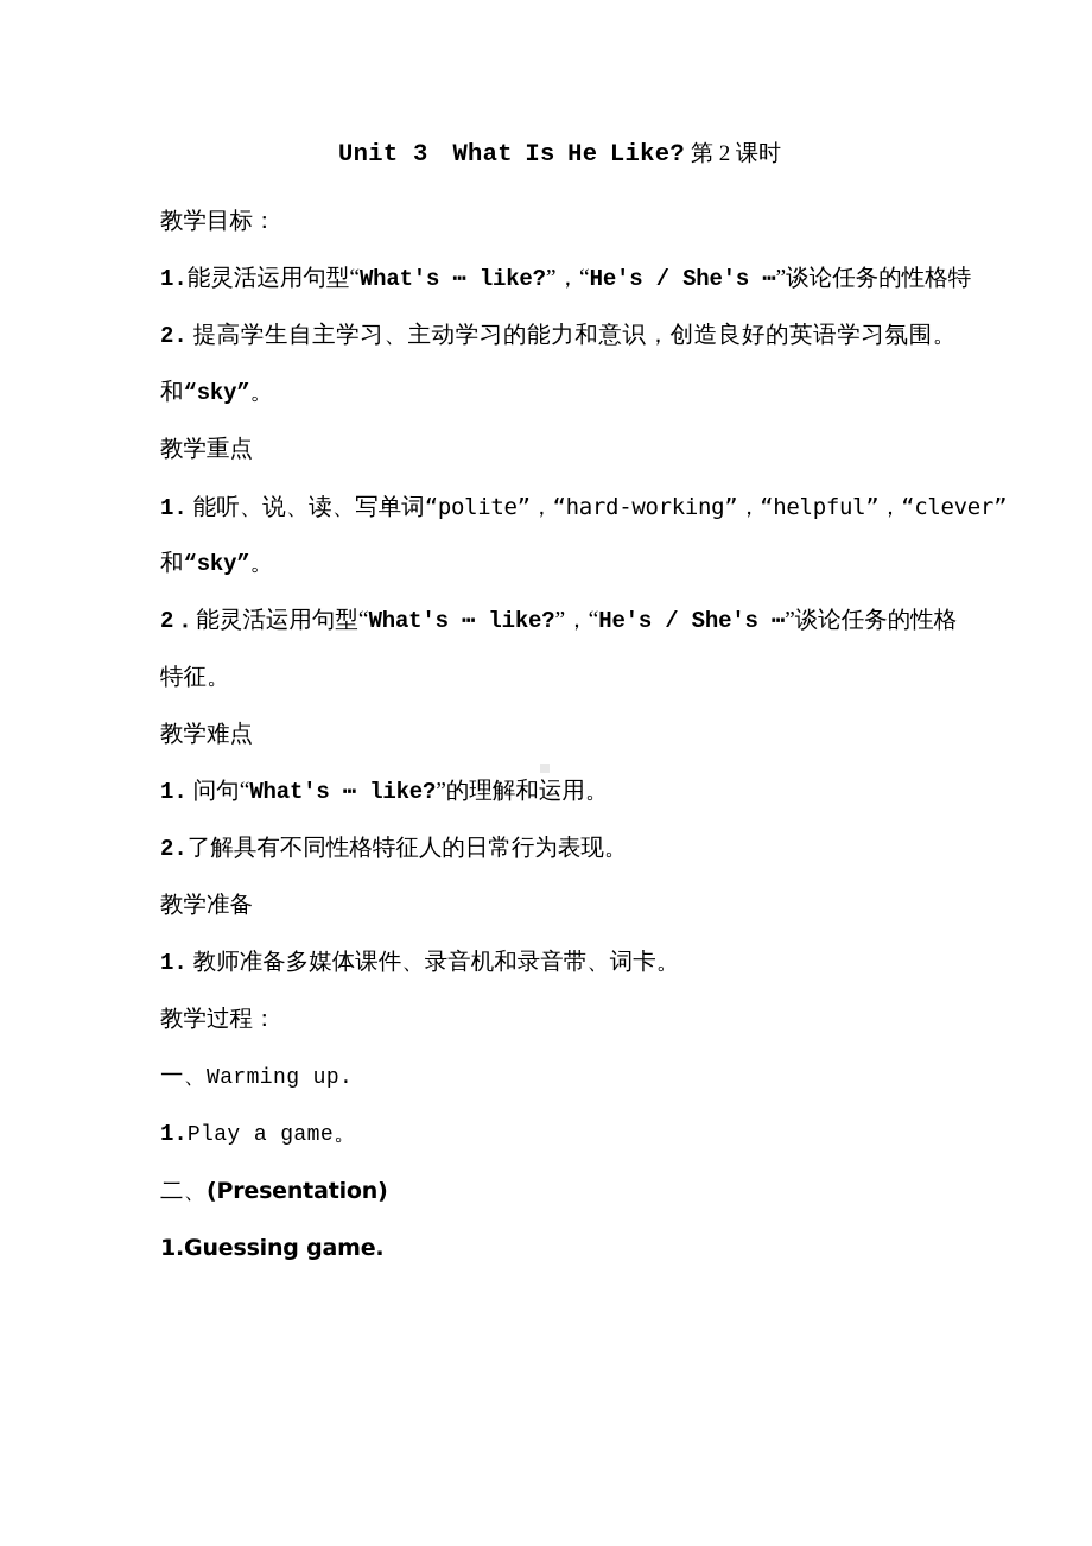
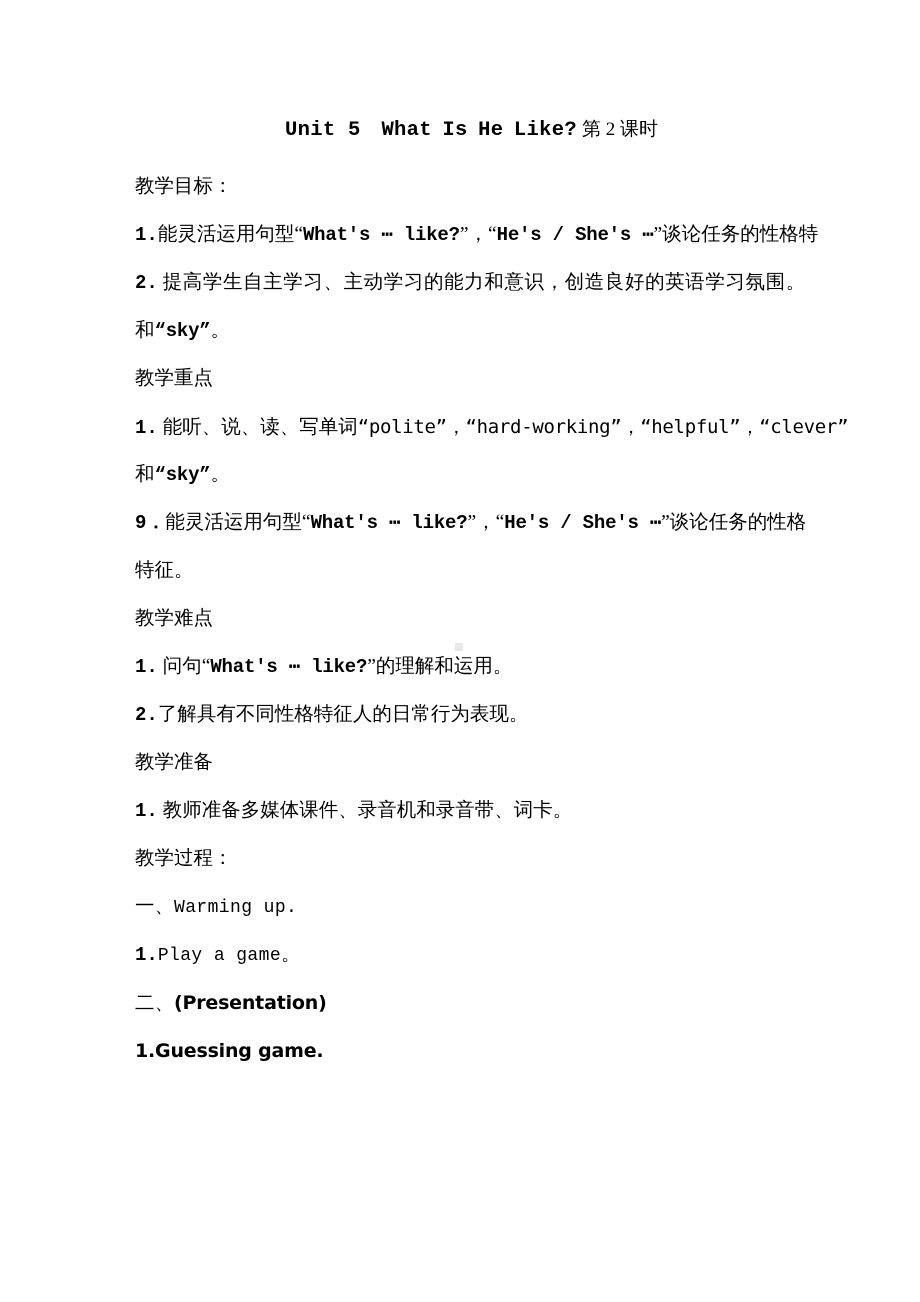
- Unit 3 What Is He Like? 第 2 课时
+ Unit 5 What Is He Like? 第 2 课时
  教学目标：
  1.能灵活运用句型“What's ⋯ like?”，“He's / She's ⋯”谈论任务的性格特
  2. 提高学生自主学习、主动学习的能力和意识，创造良好的英语学习氛围。
  和“sky”。
  教学重点
  1. 能听、说、读、写单词“polite”，“hard-working”，“helpful”，“clever”
  和“sky”。
- 2．能灵活运用句型“What's ⋯ like?”，“He's / She's ⋯”谈论任务的性格
+ 9．能灵活运用句型“What's ⋯ like?”，“He's / She's ⋯”谈论任务的性格
  特征。
  教学难点
  1. 问句“What's ⋯ like?”的理解和运用。
  2.了解具有不同性格特征人的日常行为表现。
  教学准备
  1. 教师准备多媒体课件、录音机和录音带、词卡。
  教学过程：
  一、Warming up.
  1.Play a game。
  二、(Presentation)
  1.Guessing game.
